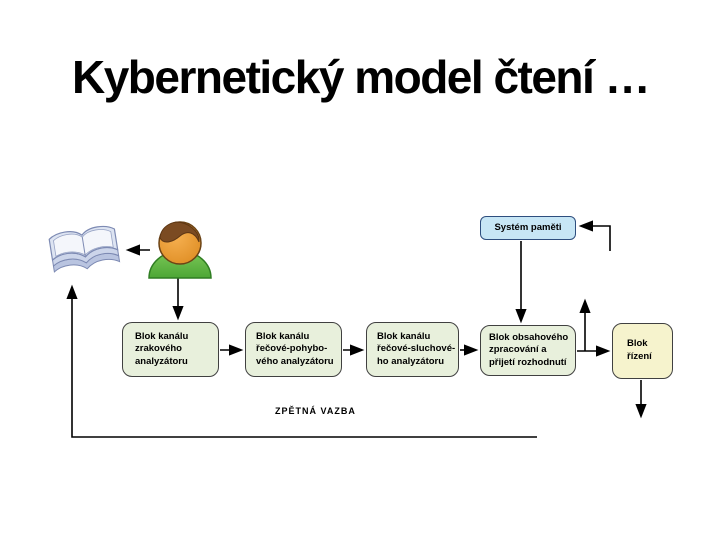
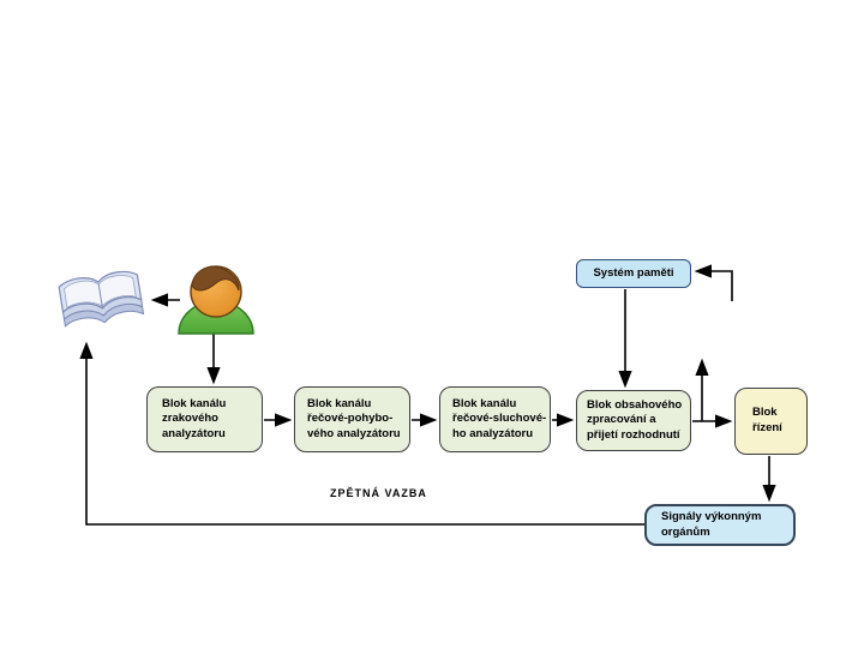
- Kybernetický model čtení …
  Systém paměti
  Blok kanálu
  zrakového
  analyzátoru
  Blok kanálu
  řečové-pohybo-
  vého analyzátoru
  Blok kanálu
  řečové-sluchové-
  ho analyzátoru
  Blok obsahového
  zpracování a
  přijetí rozhodnutí
  Blok
  řízení
+ Signály výkonným
+ orgánům
  ZPĚTNÁ VAZBA
